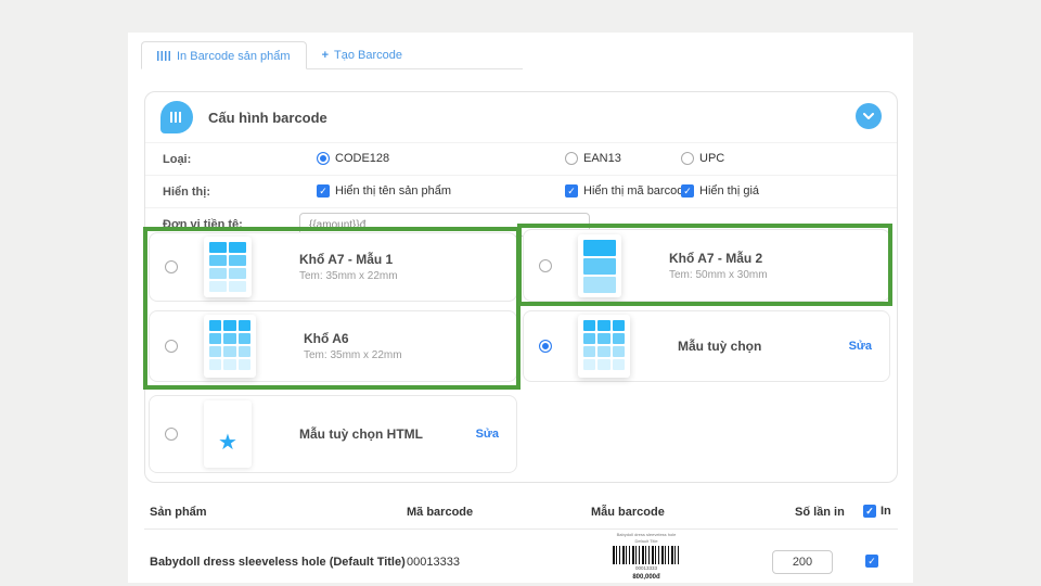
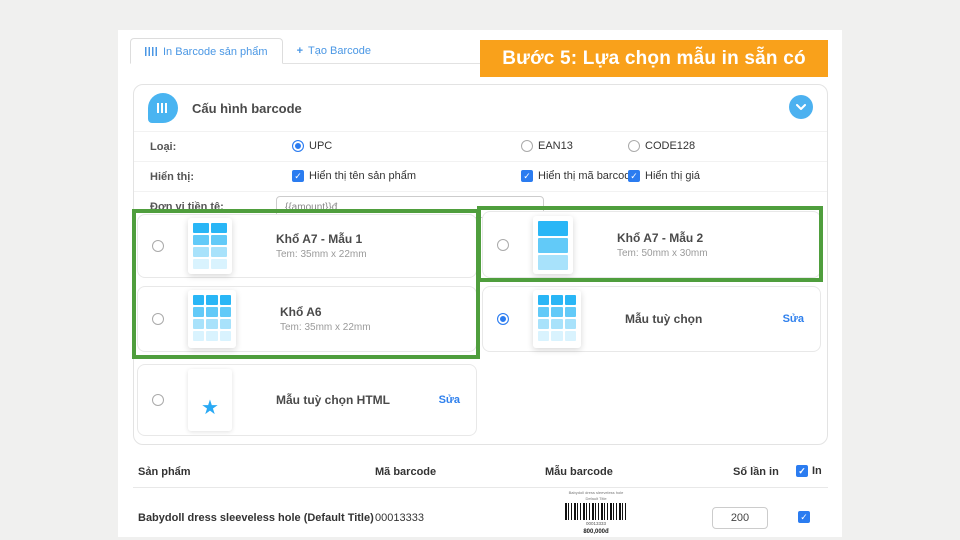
  In Barcode sản phẩm
  +
  Tạo Barcode
+ Bước 5: Lựa chọn mẫu in sẵn có
  Cấu hình barcode
  Loại:
- CODE128
+ UPC
  EAN13
- UPC
+ CODE128
  Hiển thị:
  ✓
  Hiển thị tên sản phẩm
  ✓
  Hiển thị mã barco
  ✓
  Hiển thị giá
  Đơn vị tiền tệ:
  {{amount}}đ
  Khổ A7 - Mẫu 1
  Tem: 35mm x 22mm
  Khổ A7 - Mẫu 2
  Tem: 50mm x 30mm
  Khổ A6
  Tem: 35mm x 22mm
  Mẫu tuỳ chọn
  Sửa
  ★
  Mẫu tuỳ chọn HTML
  Sửa
  Sản phẩm
  Mã barcode
  Mẫu barcode
  Số lần in
  ✓
  In
  Babydoll dress sleeveless hole (Default Title)
  00013333
  200
  ✓
